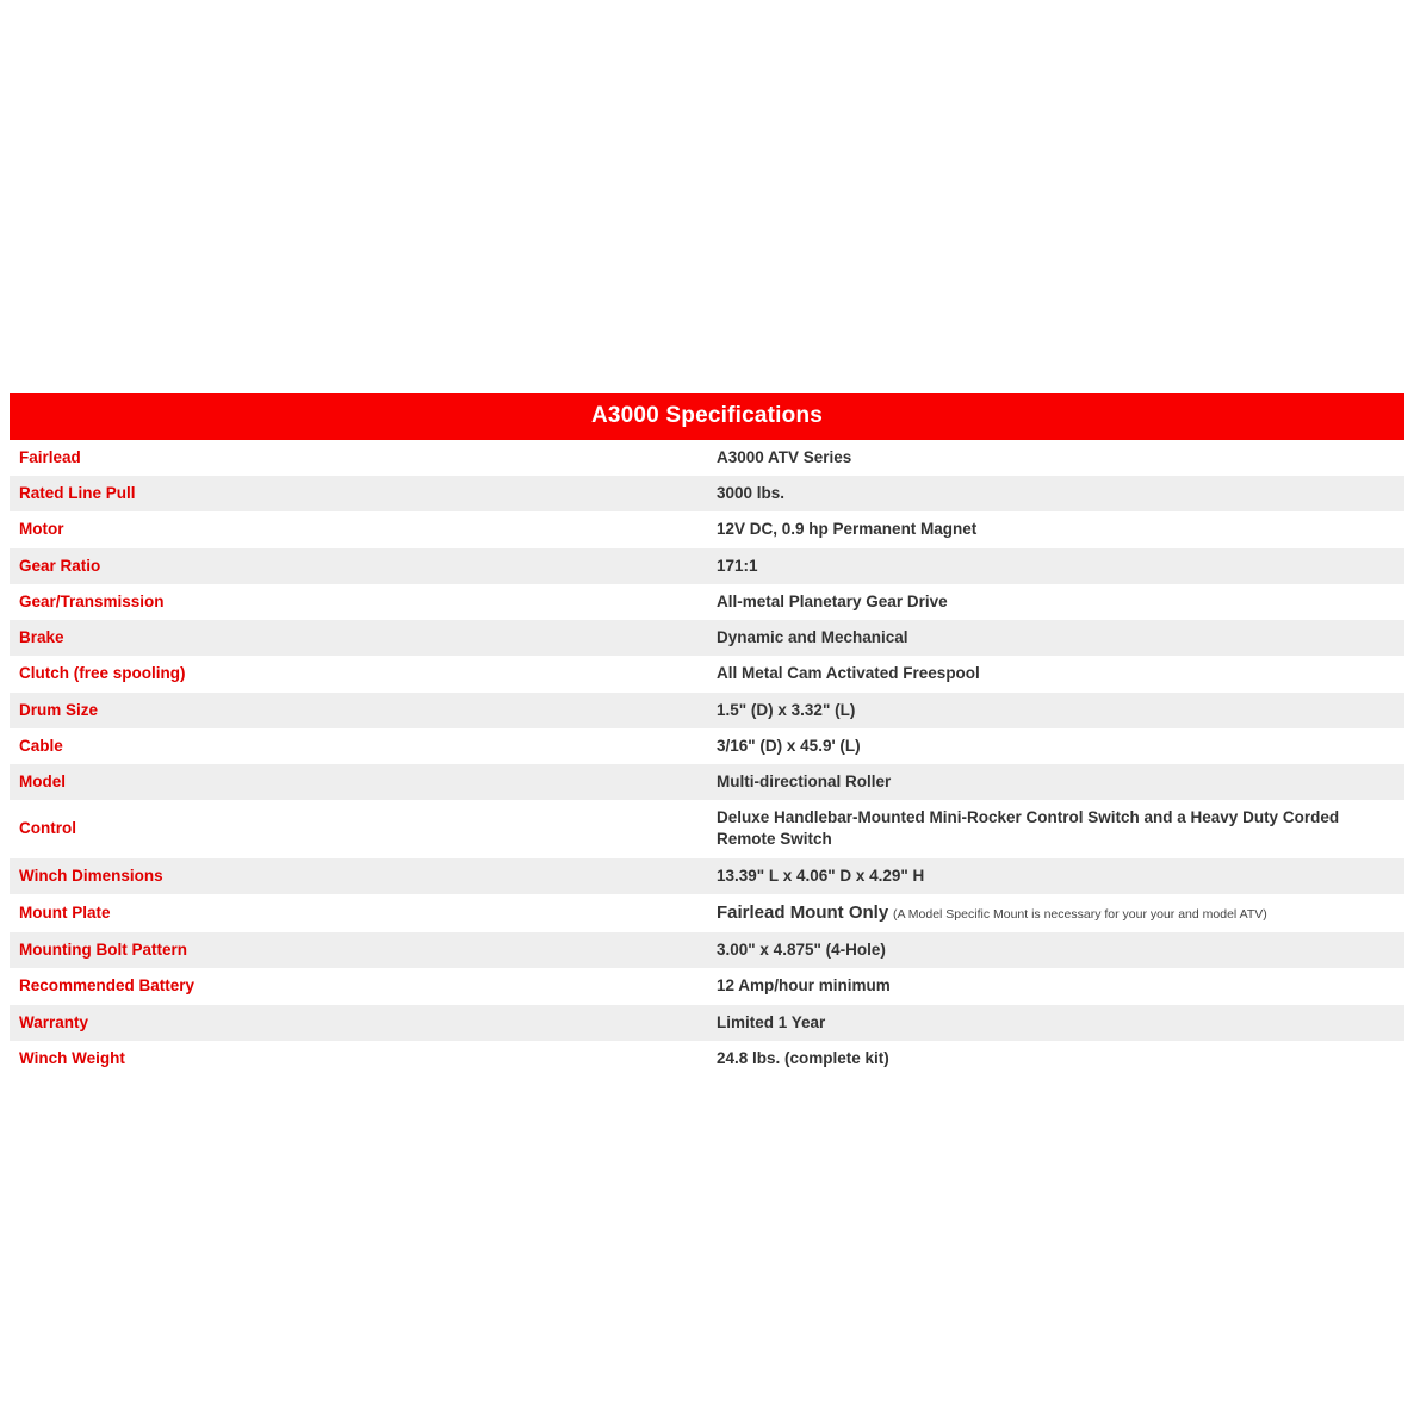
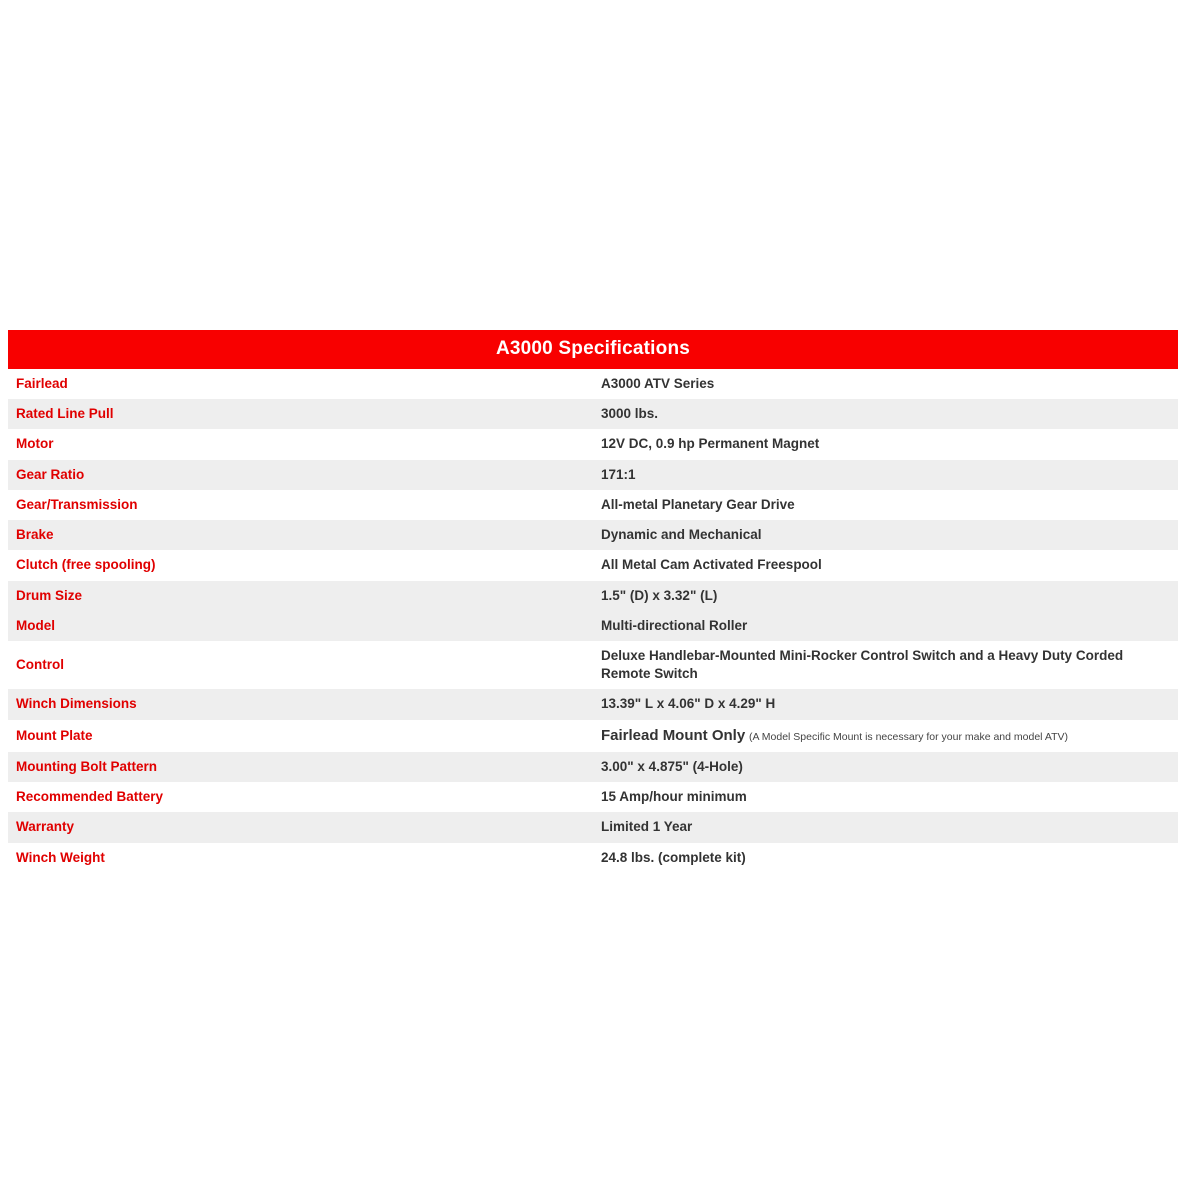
  A3000 Specifications
  Fairlead	A3000 ATV Series
  Rated Line Pull	3000 lbs.
  Motor	12V DC, 0.9 hp Permanent Magnet
  Gear Ratio	171:1
  Gear/Transmission	All-metal Planetary Gear Drive
  Brake	Dynamic and Mechanical
  Clutch (free spooling)	All Metal Cam Activated Freespool
  Drum Size	1.5" (D) x 3.32" (L)
- Cable	3/16" (D) x 45.9' (L)
  Model	Multi-directional Roller
  Control	Deluxe Handlebar-Mounted Mini-Rocker Control Switch and a Heavy Duty Corded Remote Switch
  Winch Dimensions	13.39" L x 4.06" D x 4.29" H
- Mount Plate	Fairlead Mount Only (A Model Specific Mount is necessary for your your and model ATV)
+ Mount Plate	Fairlead Mount Only (A Model Specific Mount is necessary for your make and model ATV)
  Mounting Bolt Pattern	3.00" x 4.875" (4-Hole)
- Recommended Battery	12 Amp/hour minimum
+ Recommended Battery	15 Amp/hour minimum
  Warranty	Limited 1 Year
  Winch Weight	24.8 lbs. (complete kit)
